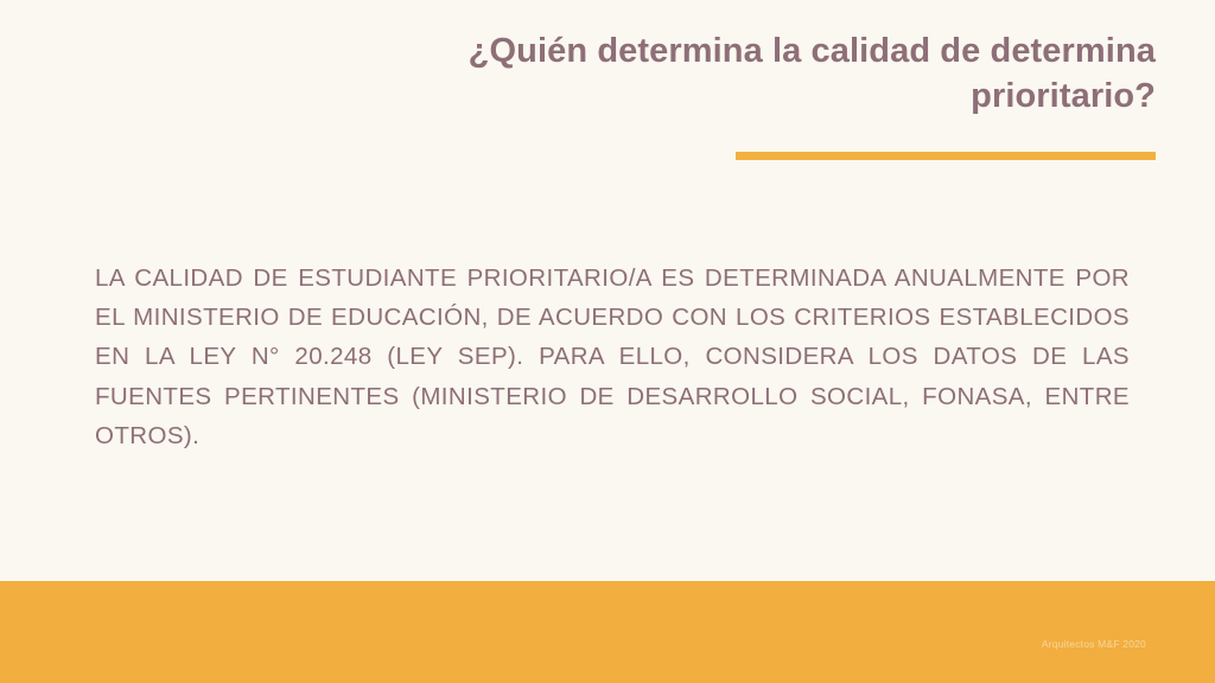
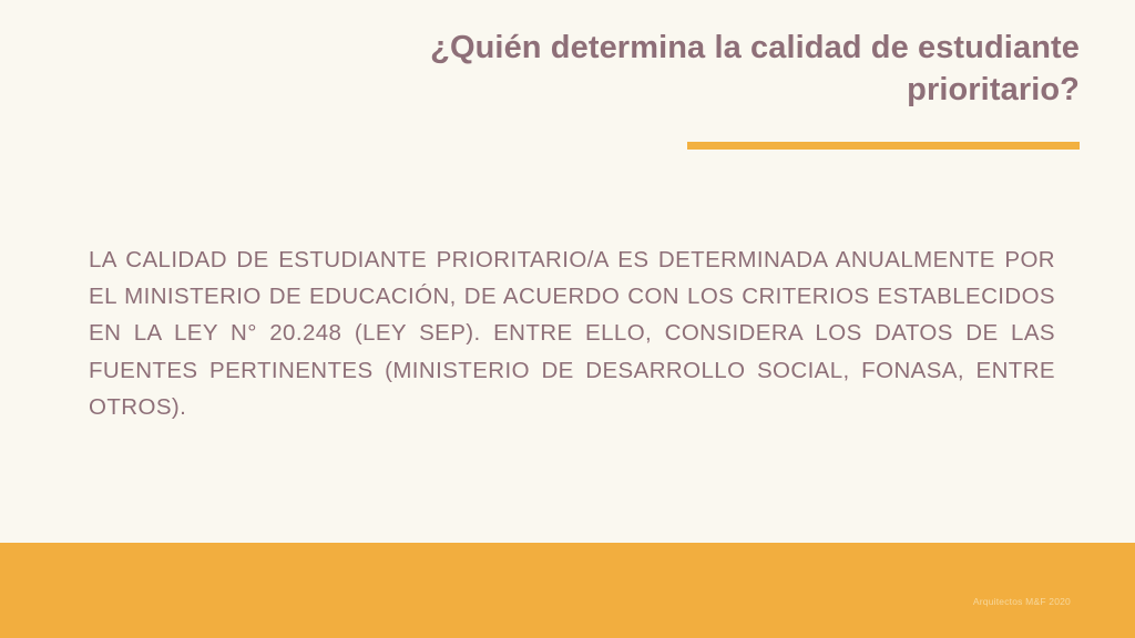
- ¿Quién determina la calidad de determina prioritario?
+ ¿Quién determina la calidad de estudiante prioritario?
- LA CALIDAD DE ESTUDIANTE PRIORITARIO/A ES DETERMINADA ANUALMENTE POR EL MINISTERIO DE EDUCACIÓN, DE ACUERDO CON LOS CRITERIOS ESTABLECIDOS EN LA LEY N° 20.248 (LEY SEP). PARA ELLO, CONSIDERA LOS DATOS DE LAS FUENTES PERTINENTES (MINISTERIO DE DESARROLLO SOCIAL, FONASA, ENTRE OTROS).
+ LA CALIDAD DE ESTUDIANTE PRIORITARIO/A ES DETERMINADA ANUALMENTE POR EL MINISTERIO DE EDUCACIÓN, DE ACUERDO CON LOS CRITERIOS ESTABLECIDOS EN LA LEY N° 20.248 (LEY SEP). ENTRE ELLO, CONSIDERA LOS DATOS DE LAS FUENTES PERTINENTES (MINISTERIO DE DESARROLLO SOCIAL, FONASA, ENTRE OTROS).
  Arquitectos M&F 2020
